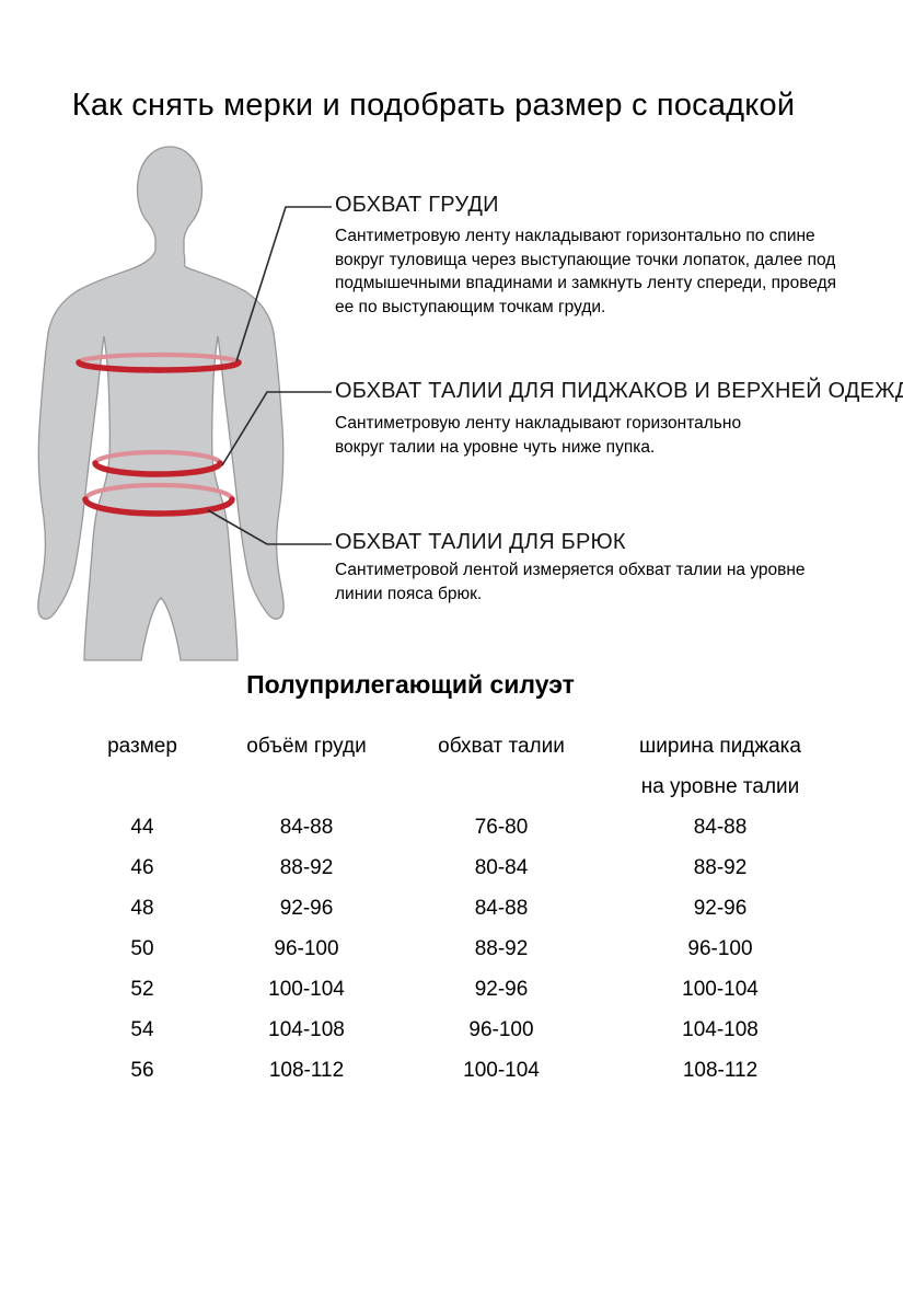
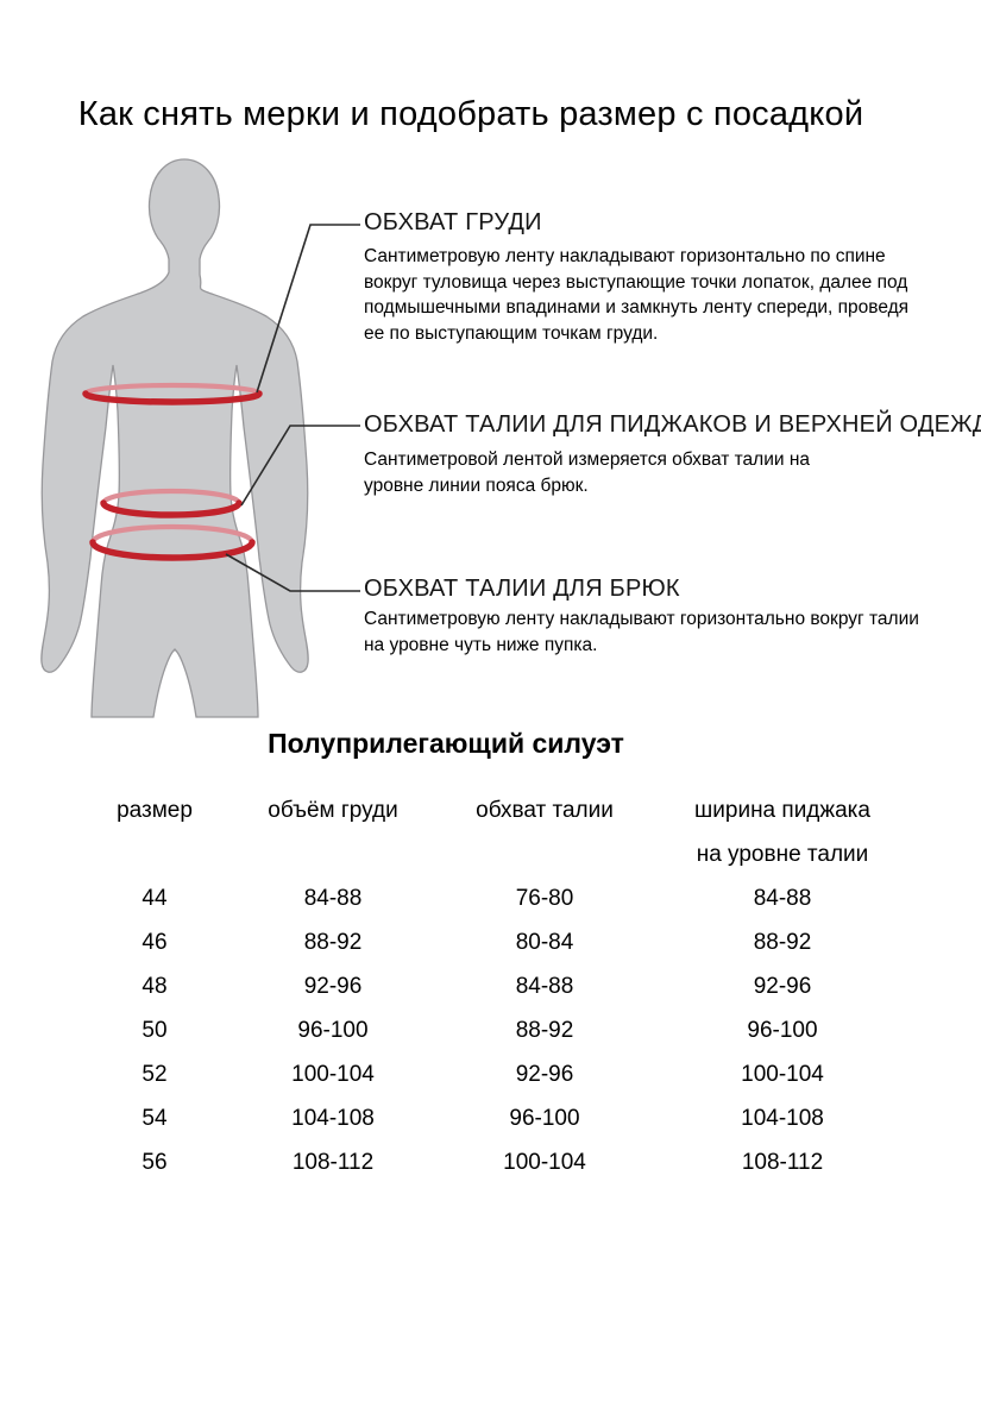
  Как снять мерки и подобрать размер с посадкой
  ОБХВАТ ГРУДИ
  Сантиметровую ленту накладывают горизонтально по спине вокруг туловища через выступающие точки лопаток, далее под подмышечными впадинами и замкнуть ленту спереди, проведя ее по выступающим точкам груди.
  ОБХВАТ ТАЛИИ ДЛЯ ПИДЖАКОВ И ВЕРХНЕЙ ОДЕЖ
- Сантиметровую ленту накладывают горизонтально вокруг талии на уровне чуть ниже пупка.
+ Сантиметровой лентой измеряется обхват талии на уровне линии пояса брюк.
  ОБХВАТ ТАЛИИ ДЛЯ БРЮК
- Сантиметровой лентой измеряется обхват талии на уровне линии пояса брюк.
+ Сантиметровую ленту накладывают горизонтально вокруг талии на уровне чуть ниже пупка.
  Полуприлегающий силуэт
  размер
  объём груди
  обхват талии
  ширина пиджака
  на уровне талии
  44
  84-88
  76-80
  84-88
  46
  88-92
  80-84
  88-92
  48
  92-96
  84-88
  92-96
  50
  96-100
  88-92
  96-100
  52
  100-104
  92-96
  100-104
  54
  104-108
  96-100
  104-108
  56
  108-112
  100-104
  108-112
